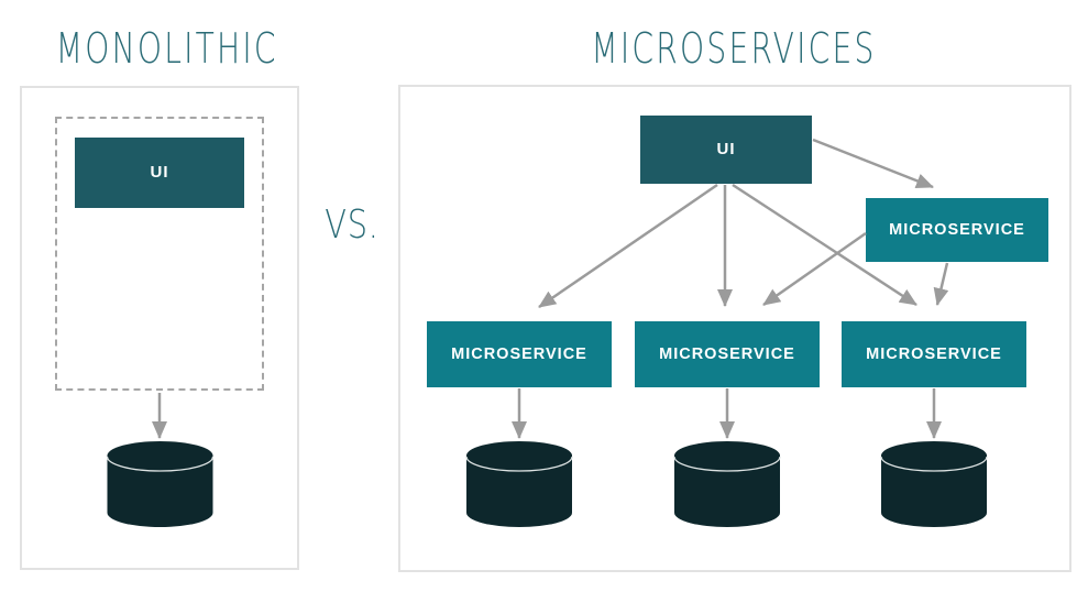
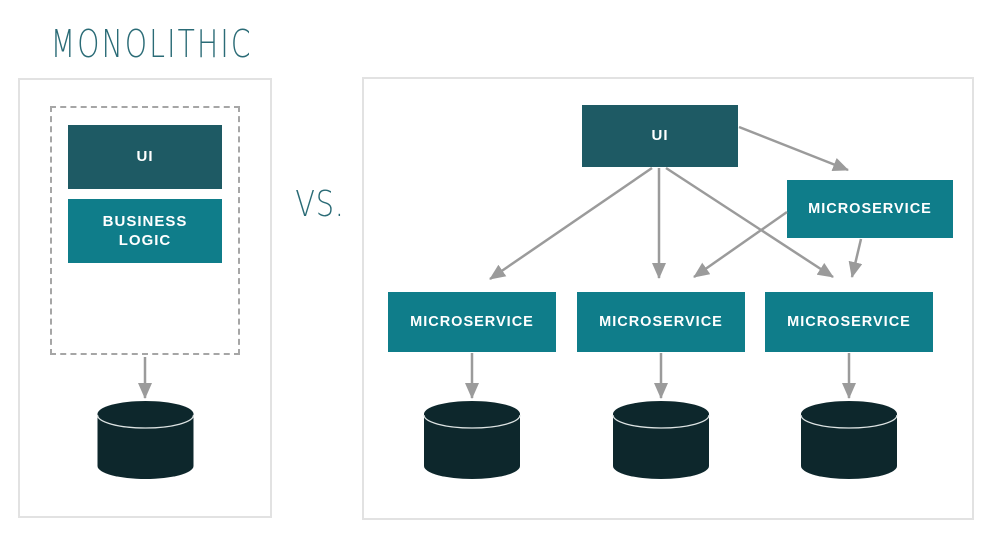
  MONOLITHI
- MICROSERVICES
  VS.
  UI
+ BUSINESS LOGIC
  UI
  MICROSERVICE
  MICROSERVICE
  MICROSERVICE
  MICROSERVICE
